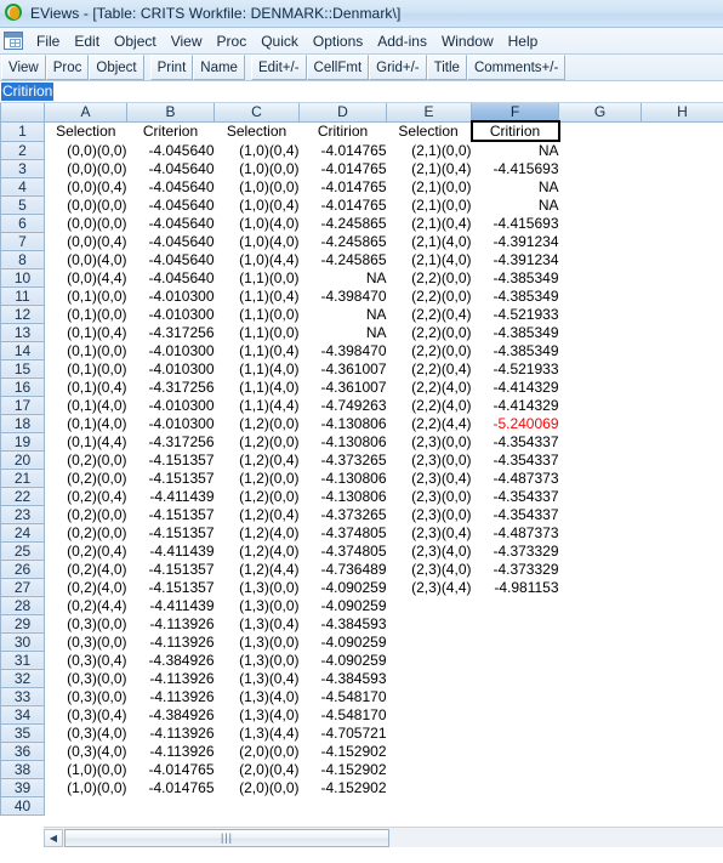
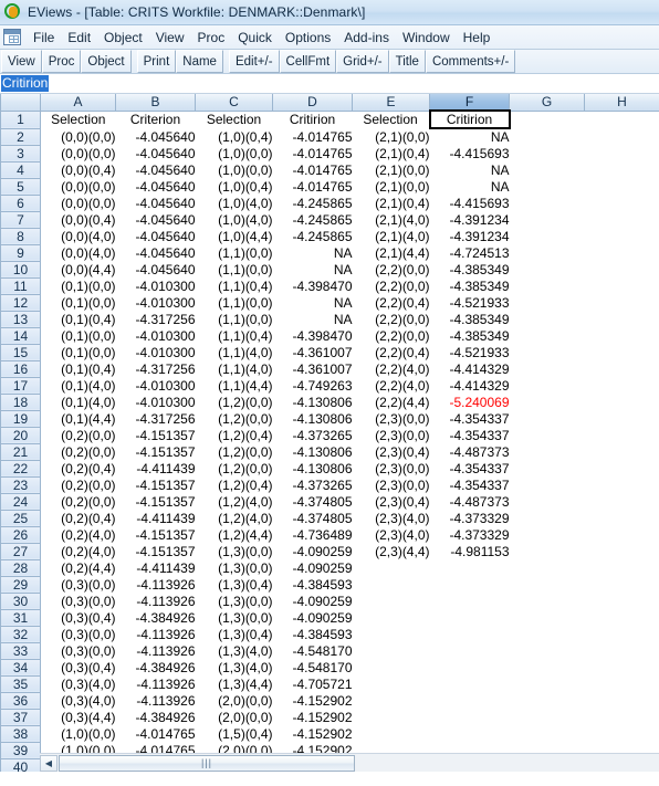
  EViews - [Table: CRITS Workfile: DENMARK::Denmark\]
  File
  Edit
  Object
  View
  Proc
  Quick
  Options
  Add-ins
  Window
  Help
  View
  Proc
  Object
  Print
  Name
  Edit+/-
  CellFmt
  Grid+/-
  Title
  Comments+/-
  Critirion
  	A	B	C	D	E	F	G	H
  1	Selection	Criterion	Selection	Critirion	Selection	Critirion
  2	(0,0)(0,0)	-4.045640	(1,0)(0,4)	-4.014765	(2,1)(0,0)	NA
  3	(0,0)(0,0)	-4.045640	(1,0)(0,0)	-4.014765	(2,1)(0,4)	-4.415693
  4	(0,0)(0,4)	-4.045640	(1,0)(0,0)	-4.014765	(2,1)(0,0)	NA
  5	(0,0)(0,0)	-4.045640	(1,0)(0,4)	-4.014765	(2,1)(0,0)	NA
  6	(0,0)(0,0)	-4.045640	(1,0)(4,0)	-4.245865	(2,1)(0,4)	-4.415693
  7	(0,0)(0,4)	-4.045640	(1,0)(4,0)	-4.245865	(2,1)(4,0)	-4.391234
  8	(0,0)(4,0)	-4.045640	(1,0)(4,4)	-4.245865	(2,1)(4,0)	-4.391234
+ 9	(0,0)(4,0)	-4.045640	(1,1)(0,0)	NA	(2,1)(4,4)	-4.724513
  10	(0,0)(4,4)	-4.045640	(1,1)(0,0)	NA	(2,2)(0,0)	-4.385349
  11	(0,1)(0,0)	-4.010300	(1,1)(0,4)	-4.398470	(2,2)(0,0)	-4.385349
  12	(0,1)(0,0)	-4.010300	(1,1)(0,0)	NA	(2,2)(0,4)	-4.521933
  13	(0,1)(0,4)	-4.317256	(1,1)(0,0)	NA	(2,2)(0,0)	-4.385349
  14	(0,1)(0,0)	-4.010300	(1,1)(0,4)	-4.398470	(2,2)(0,0)	-4.385349
  15	(0,1)(0,0)	-4.010300	(1,1)(4,0)	-4.361007	(2,2)(0,4)	-4.521933
  16	(0,1)(0,4)	-4.317256	(1,1)(4,0)	-4.361007	(2,2)(4,0)	-4.414329
  17	(0,1)(4,0)	-4.010300	(1,1)(4,4)	-4.749263	(2,2)(4,0)	-4.414329
  18	(0,1)(4,0)	-4.010300	(1,2)(0,0)	-4.130806	(2,2)(4,4)	-5.240069
  19	(0,1)(4,4)	-4.317256	(1,2)(0,0)	-4.130806	(2,3)(0,0)	-4.354337
  20	(0,2)(0,0)	-4.151357	(1,2)(0,4)	-4.373265	(2,3)(0,0)	-4.354337
  21	(0,2)(0,0)	-4.151357	(1,2)(0,0)	-4.130806	(2,3)(0,4)	-4.487373
  22	(0,2)(0,4)	-4.411439	(1,2)(0,0)	-4.130806	(2,3)(0,0)	-4.354337
  23	(0,2)(0,0)	-4.151357	(1,2)(0,4)	-4.373265	(2,3)(0,0)	-4.354337
  24	(0,2)(0,0)	-4.151357	(1,2)(4,0)	-4.374805	(2,3)(0,4)	-4.487373
  25	(0,2)(0,4)	-4.411439	(1,2)(4,0)	-4.374805	(2,3)(4,0)	-4.373329
  26	(0,2)(4,0)	-4.151357	(1,2)(4,4)	-4.736489	(2,3)(4,0)	-4.373329
  27	(0,2)(4,0)	-4.151357	(1,3)(0,0)	-4.090259	(2,3)(4,4)	-4.981153
  28	(0,2)(4,4)	-4.411439	(1,3)(0,0)	-4.090259
  29	(0,3)(0,0)	-4.113926	(1,3)(0,4)	-4.384593
  30	(0,3)(0,0)	-4.113926	(1,3)(0,0)	-4.090259
  31	(0,3)(0,4)	-4.384926	(1,3)(0,0)	-4.090259
  32	(0,3)(0,0)	-4.113926	(1,3)(0,4)	-4.384593
  33	(0,3)(0,0)	-4.113926	(1,3)(4,0)	-4.548170
  34	(0,3)(0,4)	-4.384926	(1,3)(4,0)	-4.548170
  35	(0,3)(4,0)	-4.113926	(1,3)(4,4)	-4.705721
  36	(0,3)(4,0)	-4.113926	(2,0)(0,0)	-4.152902
+ 37	(0,3)(4,4)	-4.384926	(2,0)(0,0)	-4.152902
- 38	(1,0)(0,0)	-4.014765	(2,0)(0,4)	-4.152902
+ 38	(1,0)(0,0)	-4.014765	(1,5)(0,4)	-4.152902
  39	(1,0)(0,0)	-4.014765	(2,0)(0,0)	-4.152902
  40
  ◀
  |||
